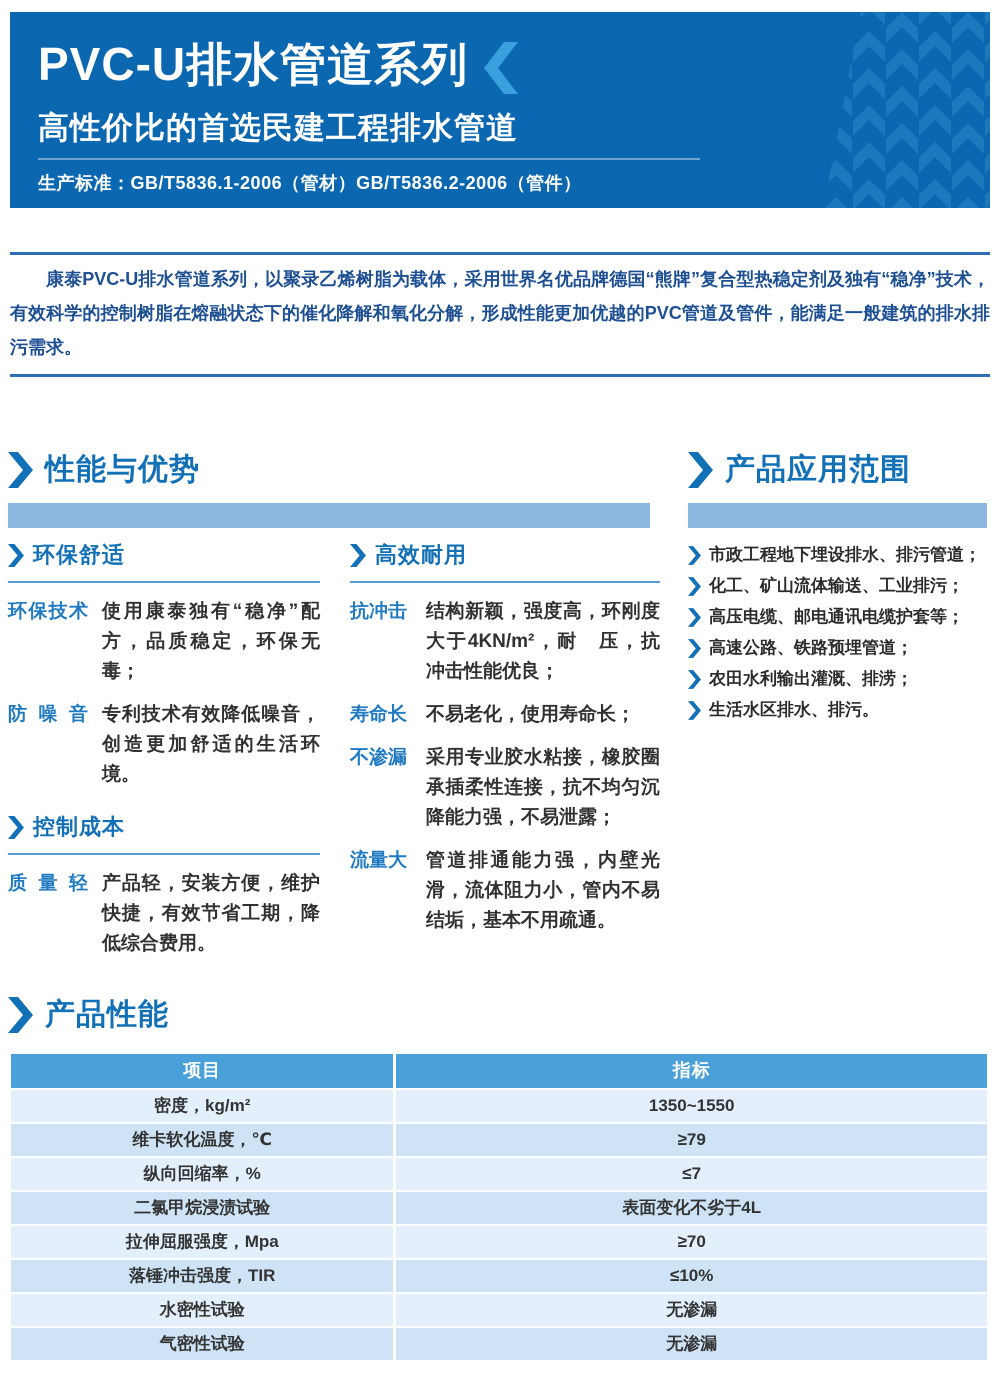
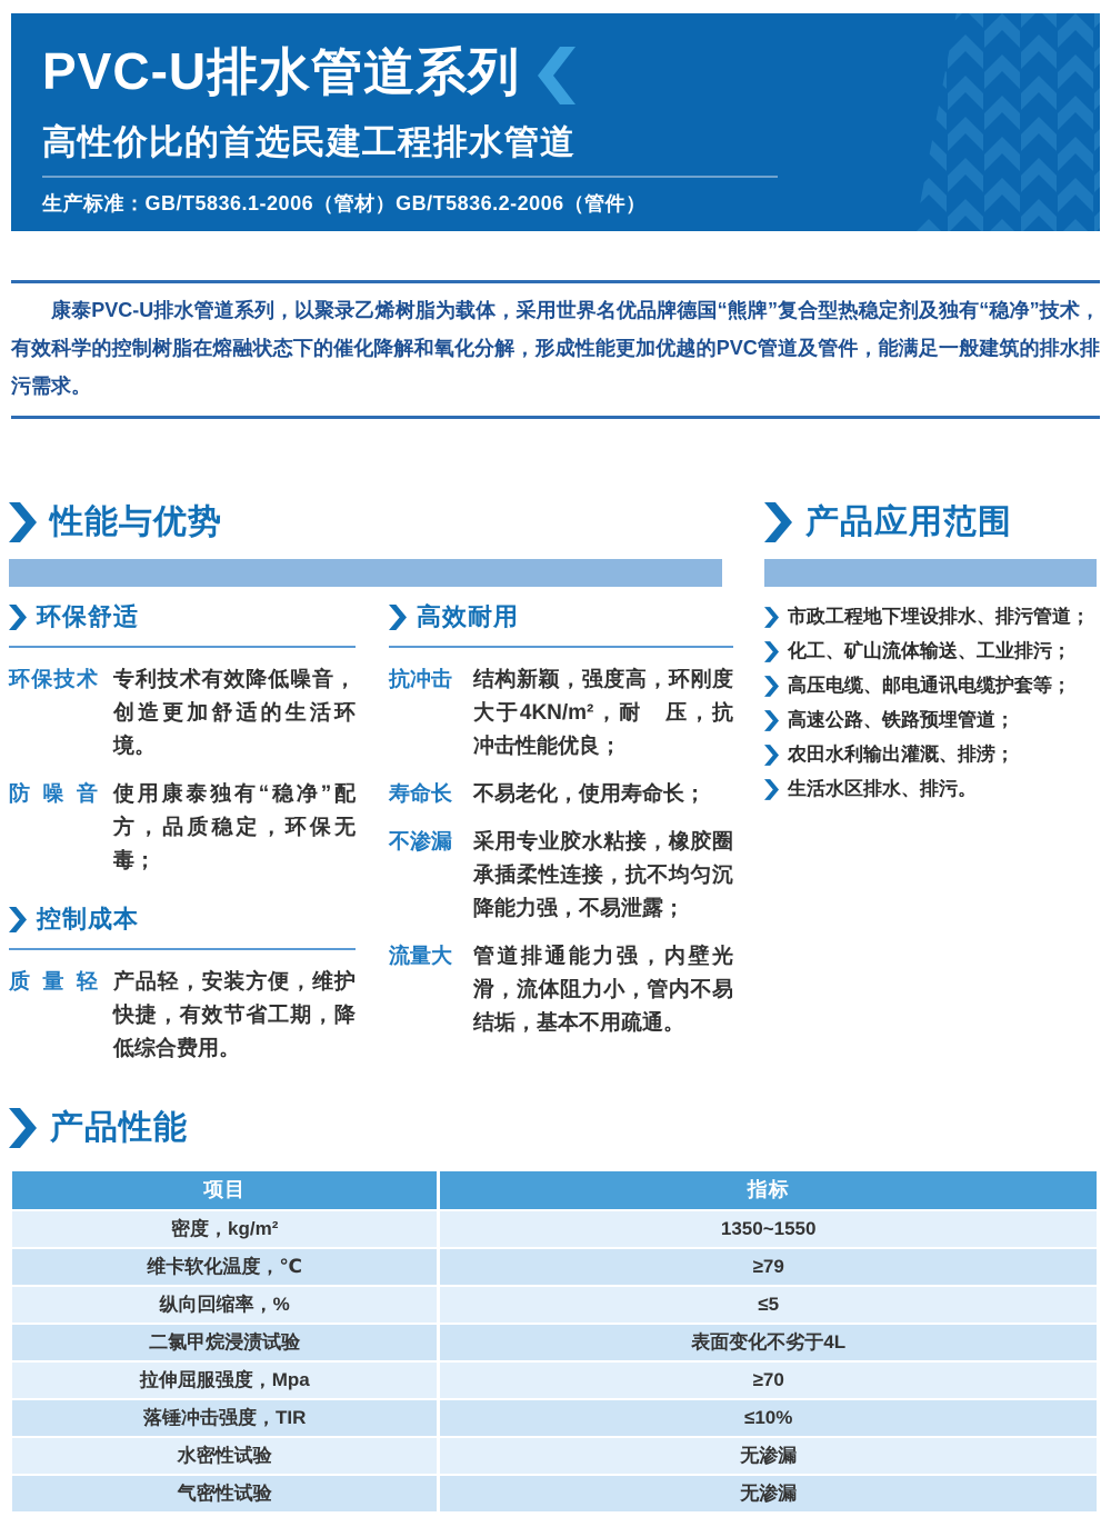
  PVC-U排水管道系列
  高性价比的首选民建工程排水管道
  生产标准：GB/T5836.1-2006（管材）GB/T5836.2-2006（管件）
  康泰PVC-U排水管道系列，以聚录乙烯树脂为载体，采用世界名优品牌德国“熊牌”复合型热稳定剂及独有“稳净”技术，有效科学的控制树脂在熔融状态下的催化降解和氧化分解，形成性能更加优越的PVC管道及管件，能满足一般建筑的排水排污需求。
  性能与优势
  环保舒适
  环保技术
- 使用康泰独有“稳净”配方，品质稳定，环保无毒；
+ 专利技术有效降低噪音，创造更加舒适的生活环境。
  防噪音
- 专利技术有效降低噪音，创造更加舒适的生活环境。
+ 使用康泰独有“稳净”配方，品质稳定，环保无毒；
  控制成本
  质量轻
  产品轻，安装方便，维护快捷，有效节省工期，降低综合费用。
  高效耐用
  抗冲击
  结构新颖，强度高，环刚度大于4KN/m²，耐 压，抗冲击性能优良；
  寿命长
  不易老化，使用寿命长；
  不渗漏
  采用专业胶水粘接，橡胶圈承插柔性连接，抗不均匀沉降能力强，不易泄露；
  流量大
  管道排通能力强，内壁光滑，流体阻力小，管内不易结垢，基本不用疏通。
  产品应用范围
  市政工程地下埋设排水、排污管道；
  化工、矿山流体输送、工业排污；
  高压电缆、邮电通讯电缆护套等；
  高速公路、铁路预埋管道；
  农田水利输出灌溉、排涝；
  生活水区排水、排污。
  产品性能
  项目	指标
  密度，kg/m²	1350~1550
  维卡软化温度，℃	≥79
- 纵向回缩率，%	≤7
+ 纵向回缩率，%	≤5
  二氯甲烷浸渍试验	表面变化不劣于4L
  拉伸屈服强度，Mpa	≥70
  落锤冲击强度，TIR	≤10%
  水密性试验	无渗漏
  气密性试验	无渗漏
